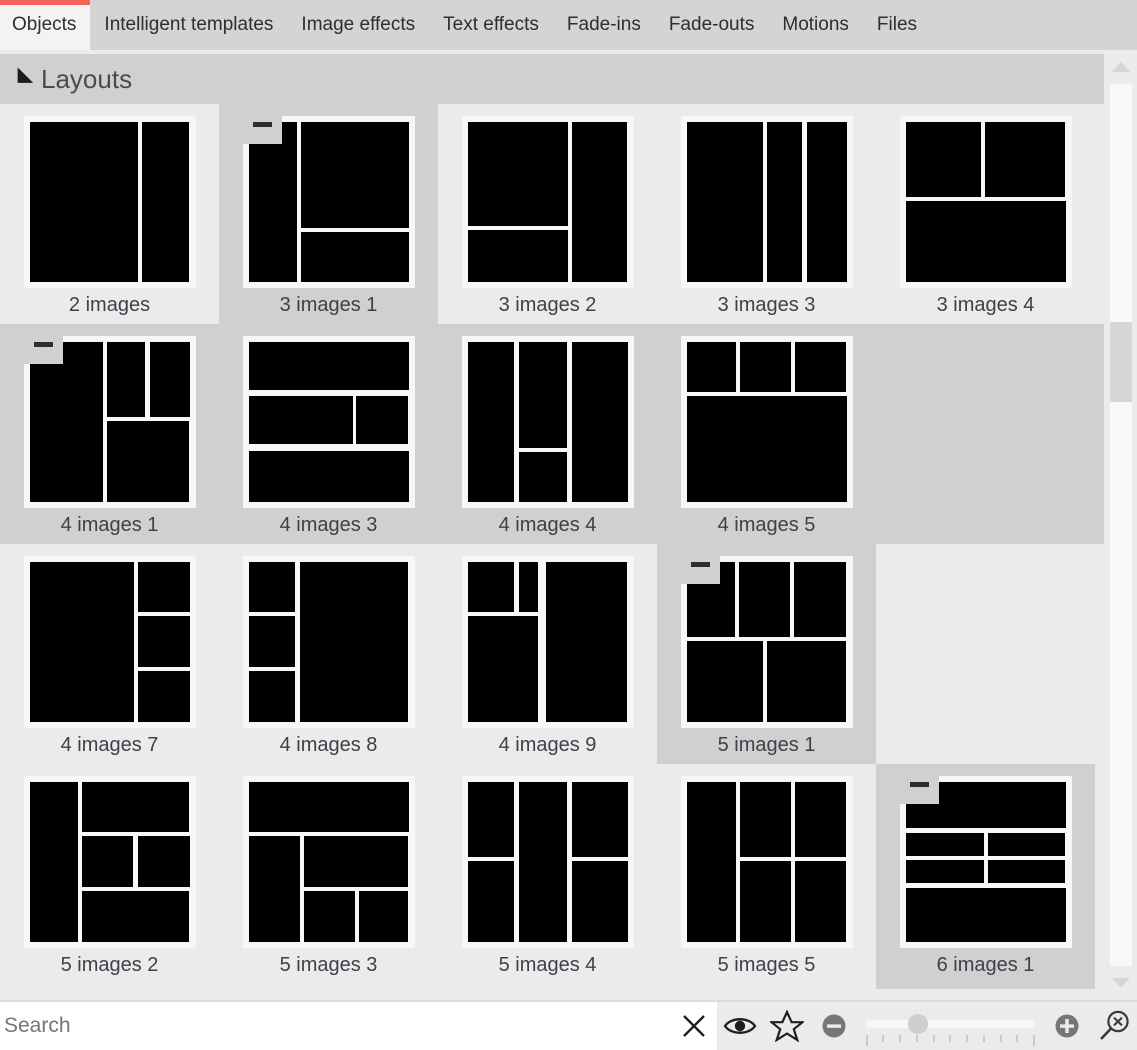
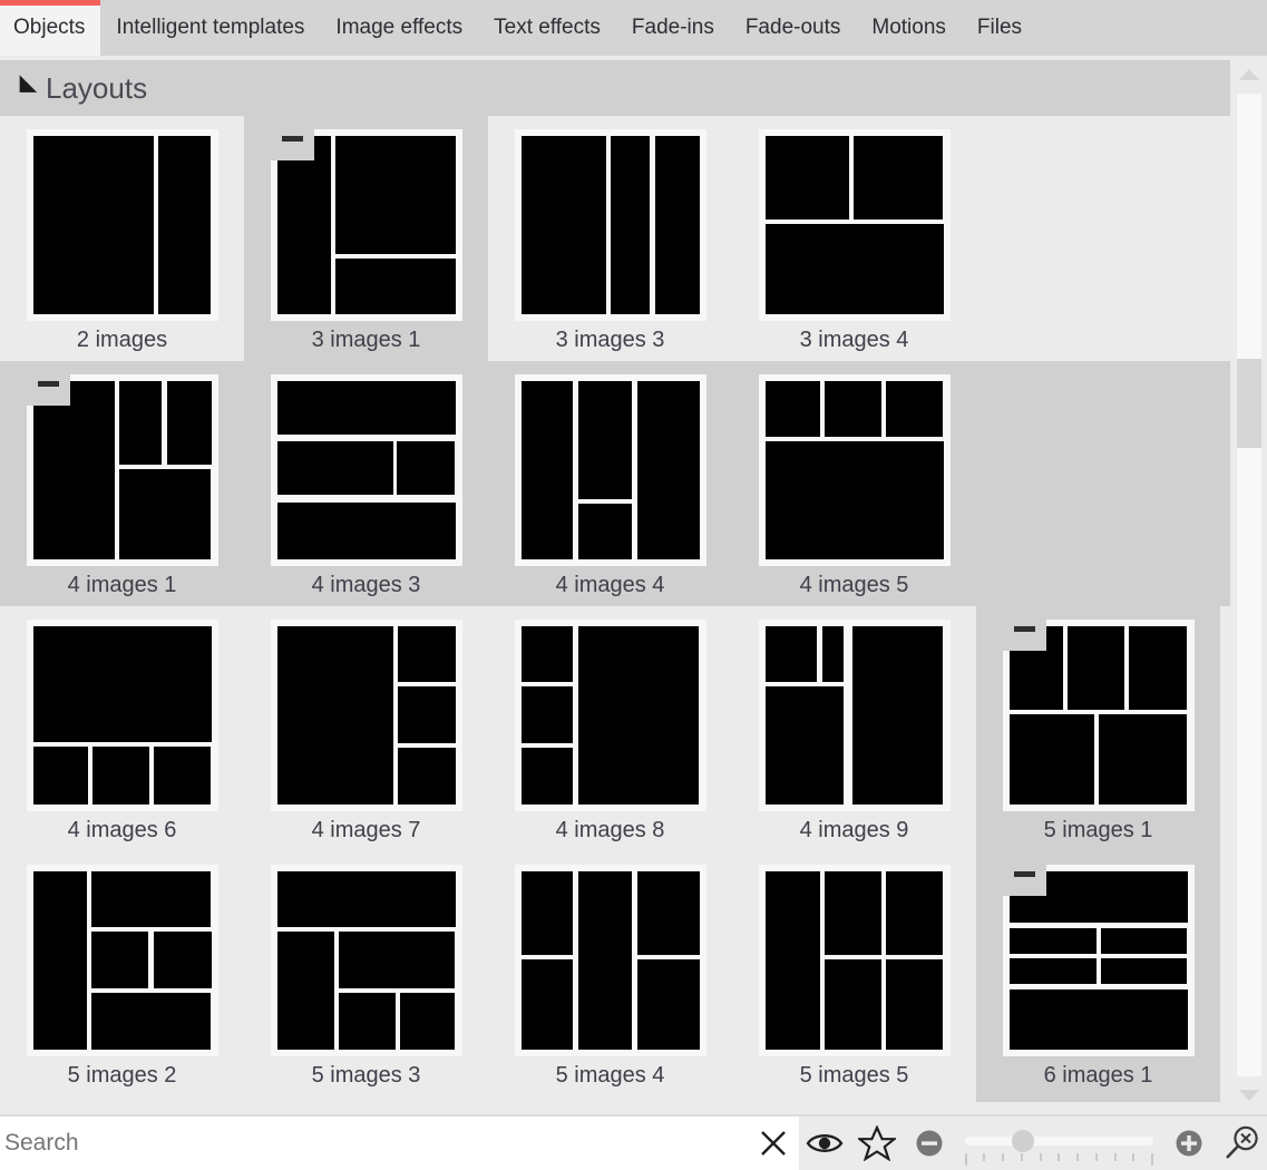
  Objects
  Intelligent templates
  Image effects
  Text effects
  Fade-ins
  Fade-outs
  Motions
  Files
  Layouts
  2 images
  3 images 1
- 3 images 2
  3 images 3
  3 images 4
  4 images 1
  4 images 3
  4 images 4
  4 images 5
+ 4 images 6
  4 images 7
  4 images 8
  4 images 9
  5 images 1
  5 images 2
  5 images 3
  5 images 4
  5 images 5
  6 images 1
  Search
